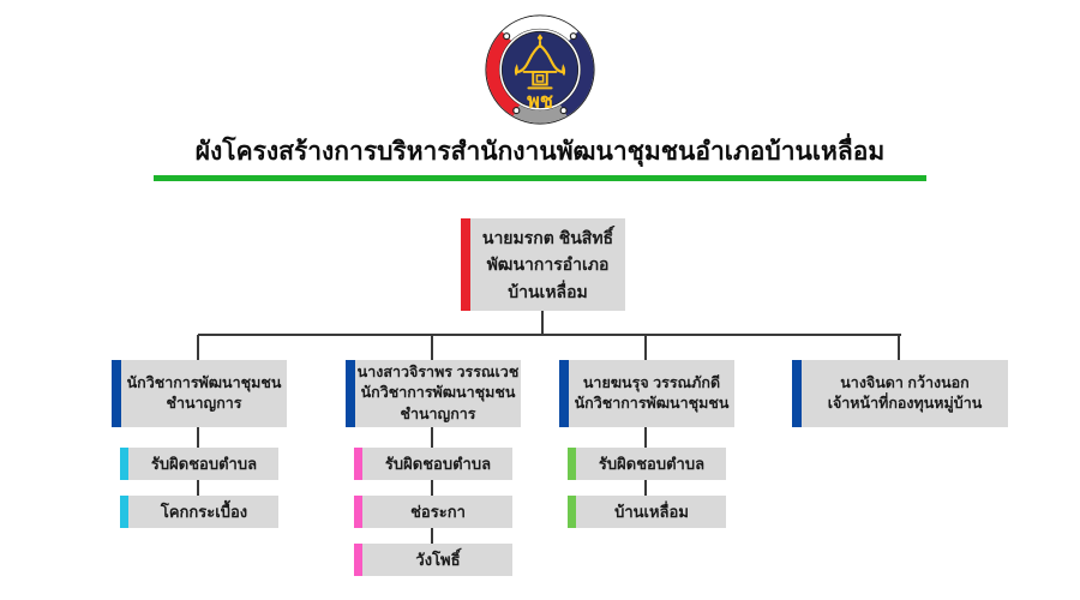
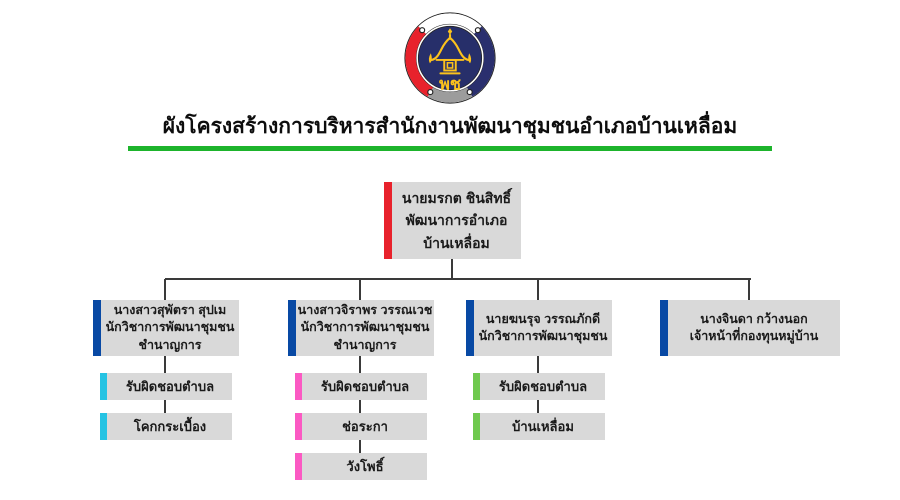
  พช
  ผังโครงสร้างการบริหารสำนักงานพัฒนาชุมชนอำเภอบ้านเหลื่อม
  นายมรกต ชินสิทธิ์
  พัฒนาการอำเภอ
  บ้านเหลื่อม
+ นางสาวสุพัตรา สุปเม
  นักวิชาการพัฒนาชุมชน
  ชำนาญการ
  นางสาวจิราพร วรรณเวช
  นักวิชาการพัฒนาชุมชน
  ชำนาญการ
  นายฆนรุจ วรรณภักดี
  นักวิชาการพัฒนาชุมชน
  นางจินดา กว้างนอก
  เจ้าหน้าที่กองทุนหมู่บ้าน
  รับผิดชอบตำบล
  โคกกระเบื้อง
  รับผิดชอบตำบล
  ช่อระกา
  วังโพธิ์
  รับผิดชอบตำบล
  บ้านเหลื่อม
